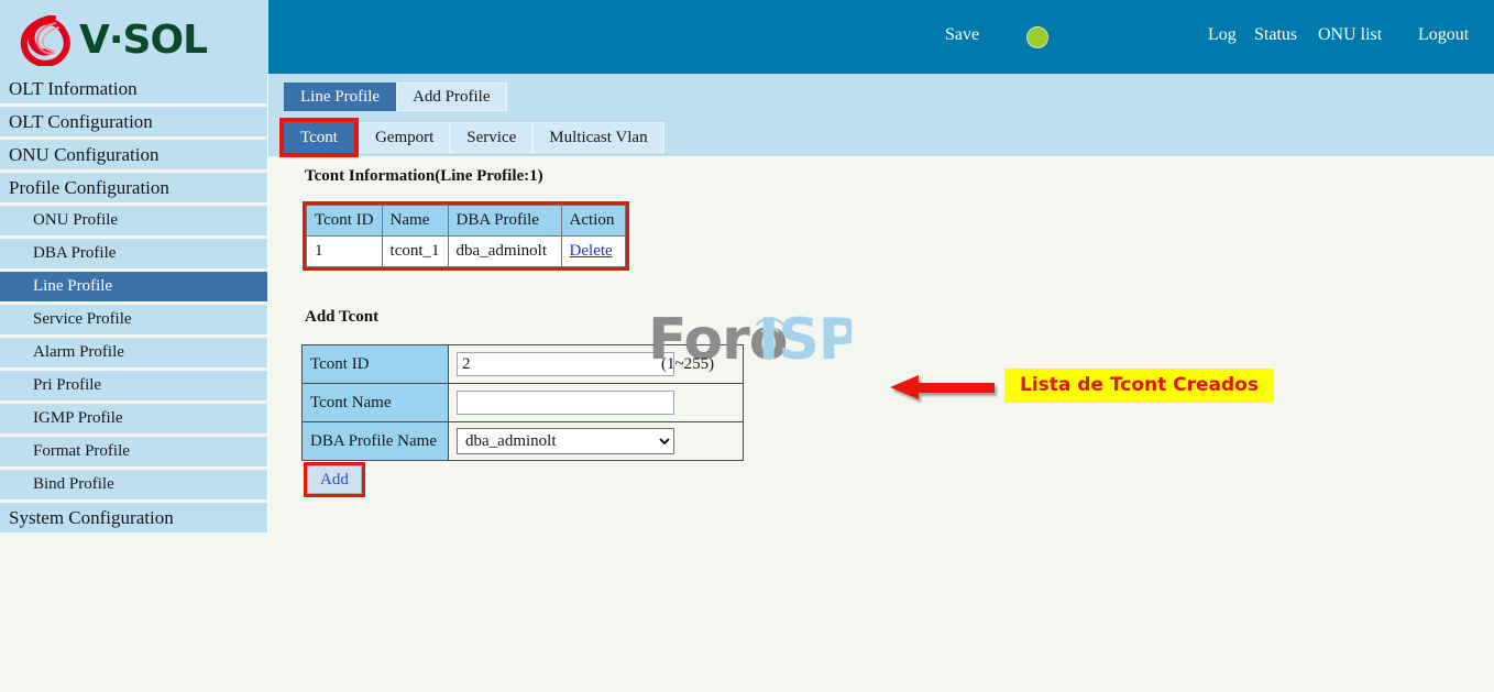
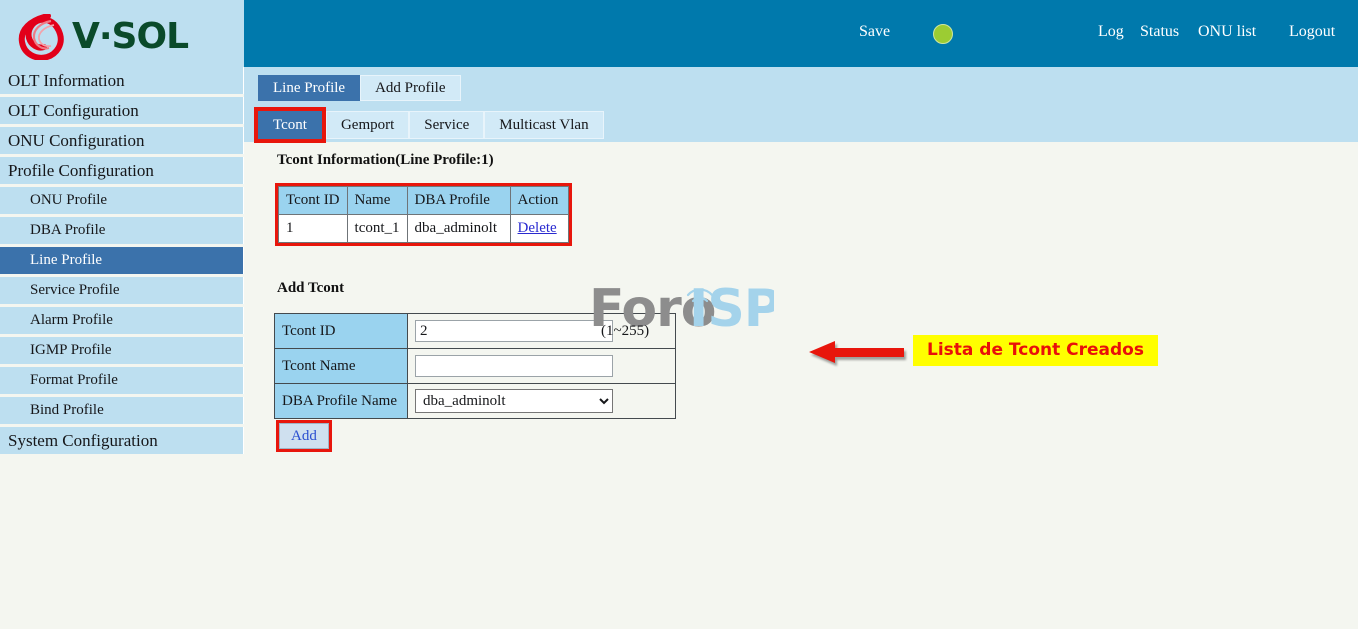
  V·SOL
  Save
  Log
  Status
  ONU list
  Logout
  OLT Information
  OLT Configuration
  ONU Configuration
  Profile Configuration
  ONU Profile
  DBA Profile
  Line Profile
  Service Profile
  Alarm Profile
- Pri Profile
  IGMP Profile
  Format Profile
  Bind Profile
  System Configuration
  Line Profile
  Add Profile
  Tcont
  Gemport
  Service
  Multicast Vlan
  Tcont Information(Line Profile:1)
  Tcont ID	Name	DBA Profile	Action
  1	tcont_1	dba_adminolt	Delete
  Lista de Tcont Creados
  Add Tcont
  For
  Tcont ID	2
  Tcont Name
  DBA Profile Name	dba_adminolt
  (1~255)
  Add
